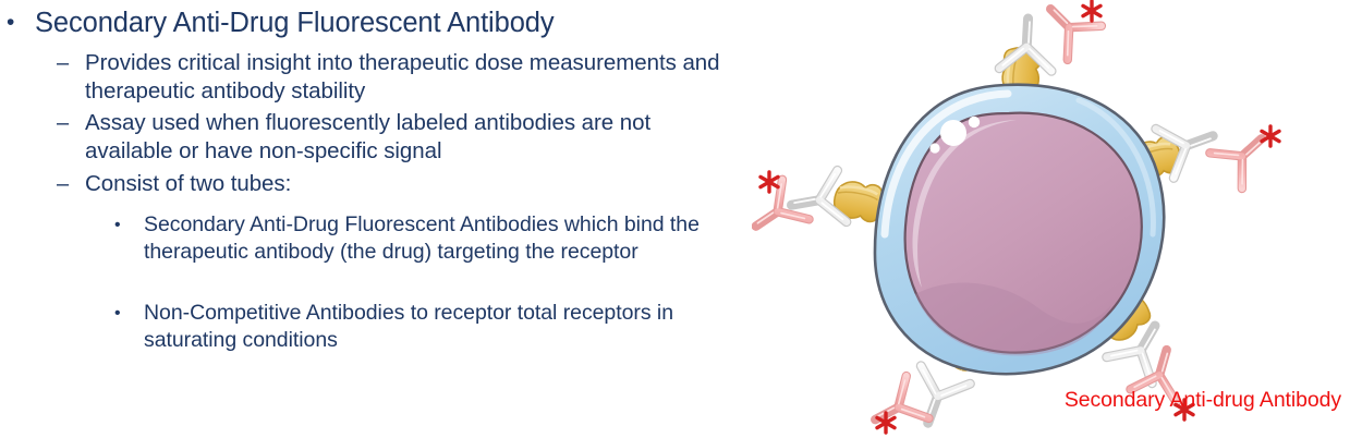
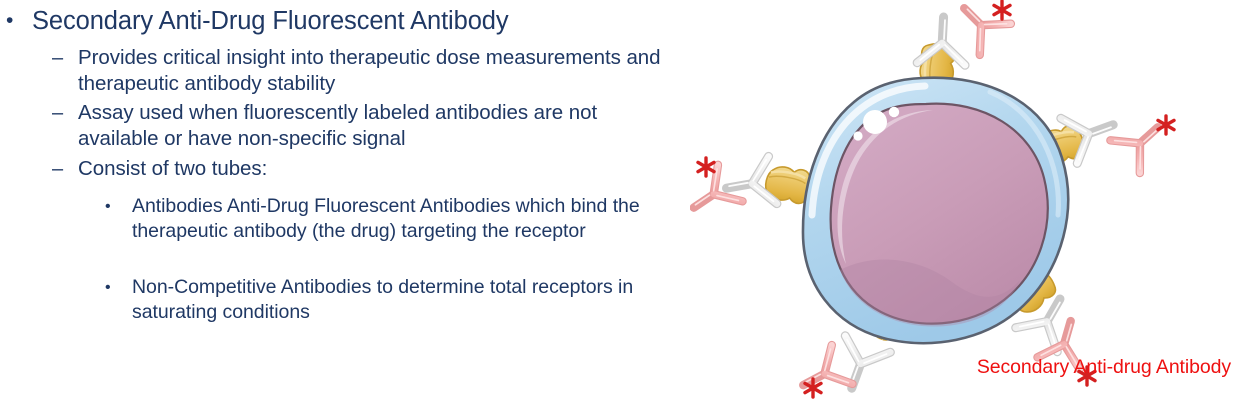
  •
  Secondary Anti-Drug Fluorescent Antibody
  –
  Provides critical insight into therapeutic dose measurements and therapeutic antibody stability
  –
  Assay used when fluorescently labeled antibodies are not available or have non-specific signal
  –
  Consist of two tubes:
  •
- Secondary Anti-Drug Fluorescent Antibodies which bind the therapeutic antibody (the drug) targeting the receptor
+ Antibodies Anti-Drug Fluorescent Antibodies which bind the therapeutic antibody (the drug) targeting the receptor
  •
- Non-Competitive Antibodies to receptor total receptors in saturating conditions
+ Non-Competitive Antibodies to determine total receptors in saturating conditions
  Secondary Anti-drug Antibody
